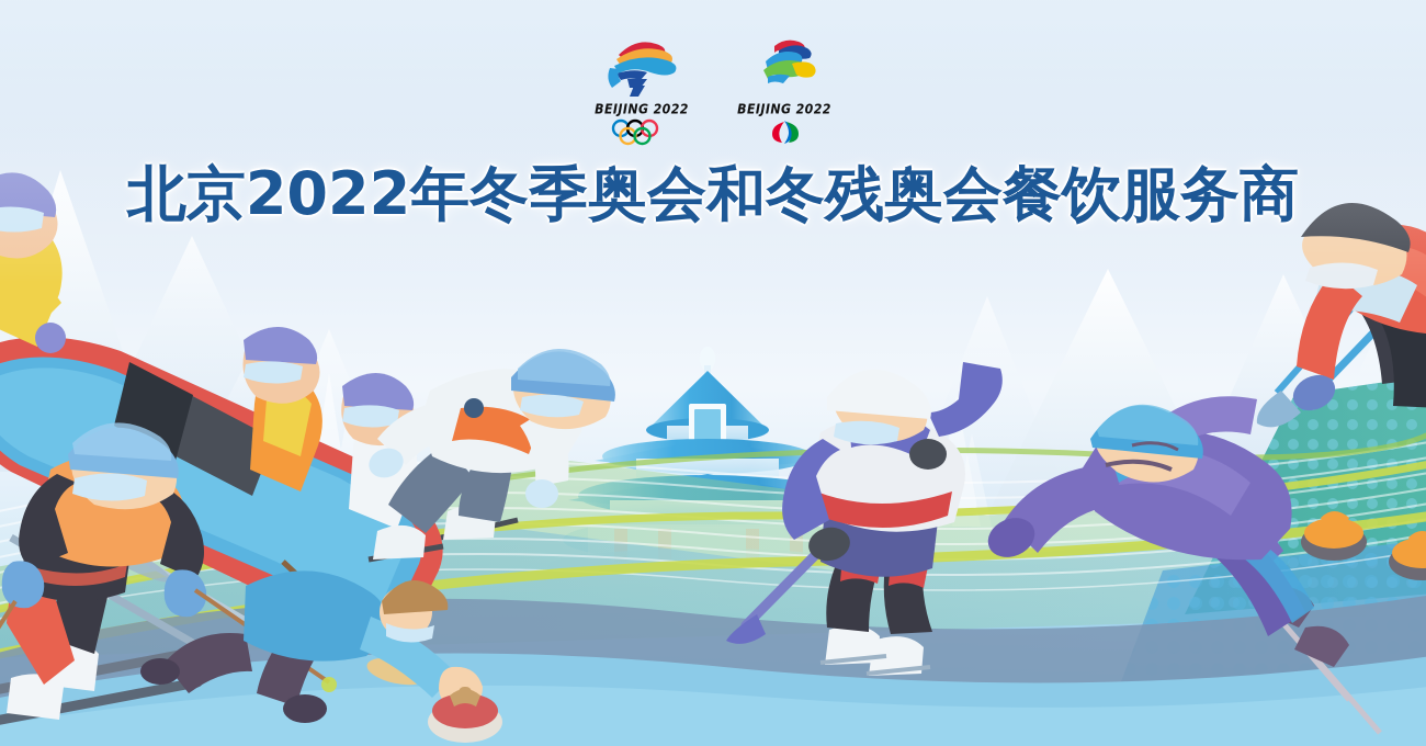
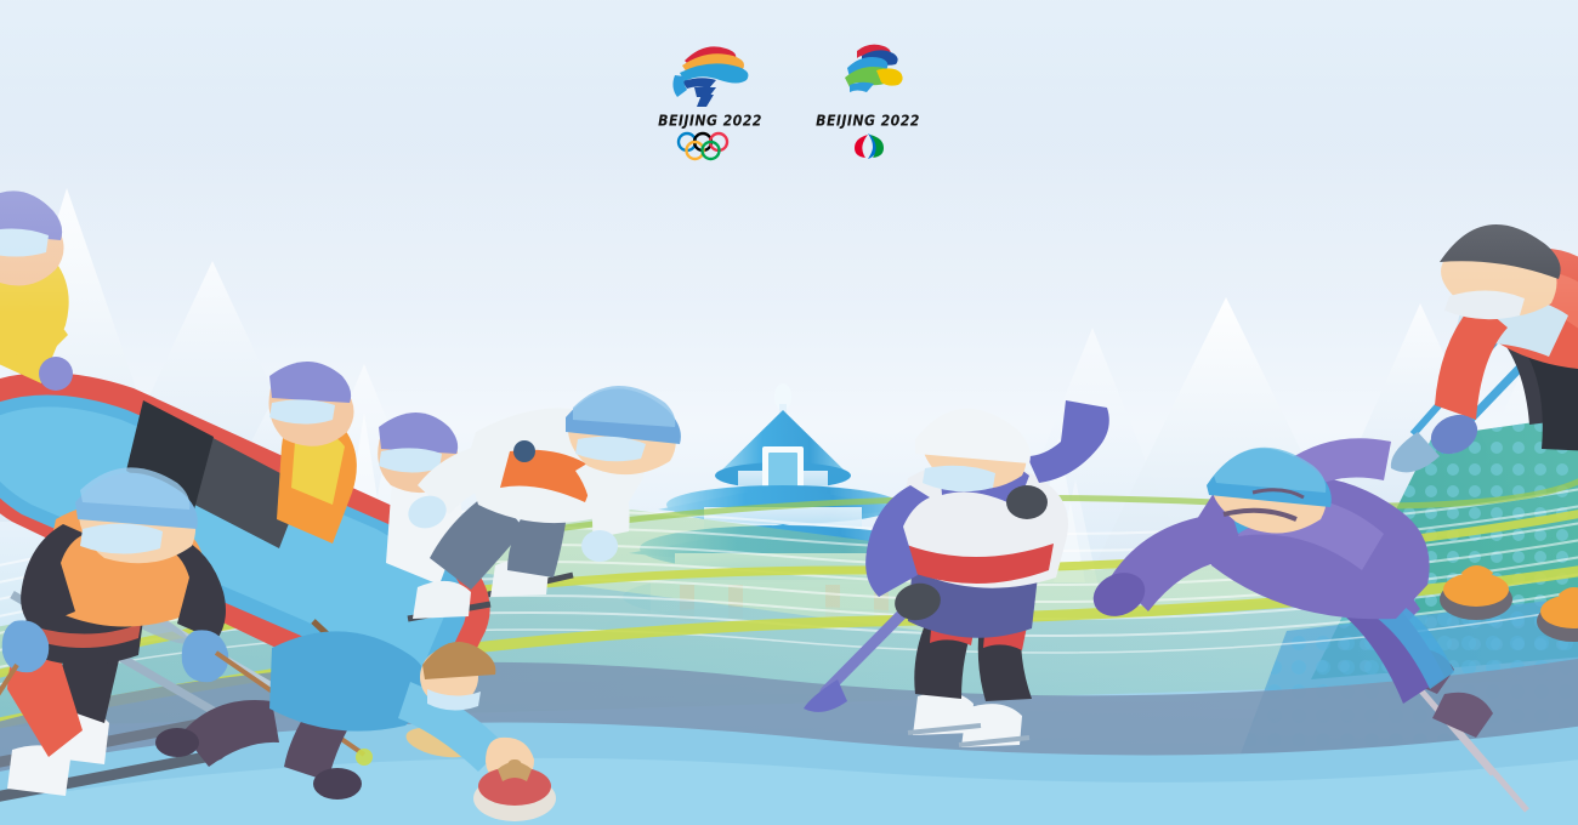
  BEIJING 2022
  BEIJING 2022
- 北京2022年冬季奥会和冬残奥会餐饮服务商
